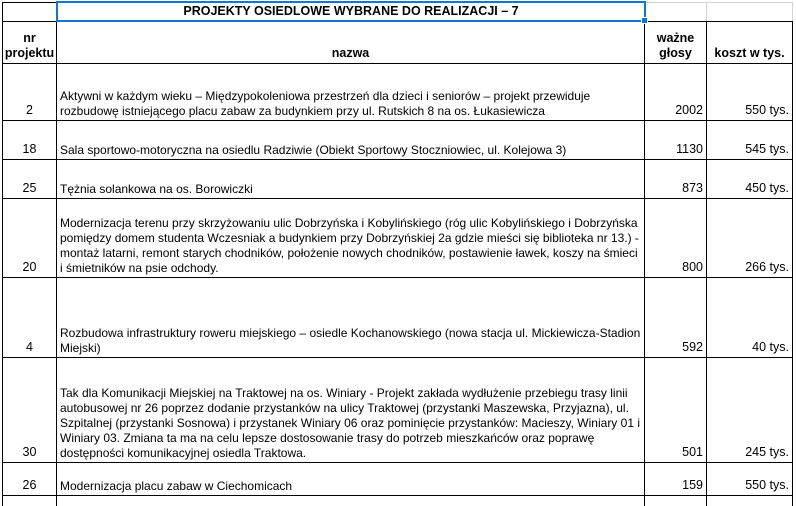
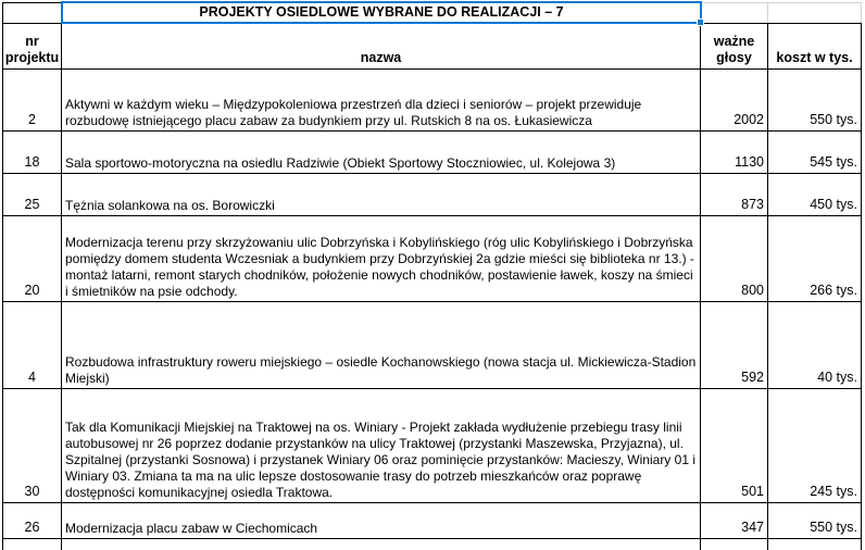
  PROJEKTY OSIEDLOWE WYBRANE DO REALIZACJI – 7
  nr projektu
  nazwa
  ważne głosy
  koszt w tys.
  2
  Aktywni w każdym wieku – Międzypokoleniowa przestrzeń dla dzieci i seniorów – projekt przewiduje rozbudowę istniejącego placu zabaw za budynkiem przy ul. Rutskich 8 na os. Łukasiewicza
  2002
  550 tys.
  18
  Sala sportowo-motoryczna na osiedlu Radziwie (Obiekt Sportowy Stoczniowiec, ul. Kolejowa 3)
  1130
  545 tys.
  25
  Tężnia solankowa na os. Borowiczki
  873
  450 tys.
  20
  Modernizacja terenu przy skrzyżowaniu ulic Dobrzyńska i Kobylińskiego (róg ulic Kobylińskiego i Dobrzyńska pomiędzy domem studenta Wczesniak a budynkiem przy Dobrzyńskiej 2a gdzie mieści się biblioteka nr 13.) - montaż latarni, remont starych chodników, położenie nowych chodników, postawienie ławek, koszy na śmieci i śmietników na psie odchody.
  800
  266 tys.
  4
  Rozbudowa infrastruktury roweru miejskiego – osiedle Kochanowskiego (nowa stacja ul. Mickiewicza-Stadion Miejski)
  592
  40 tys.
  30
- Tak dla Komunikacji Miejskiej na Traktowej na os. Winiary - Projekt zakłada wydłużenie przebiegu trasy linii autobusowej nr 26 poprzez dodanie przystanków na ulicy Traktowej (przystanki Maszewska, Przyjazna), ul. Szpitalnej (przystanki Sosnowa) i przystanek Winiary 06 oraz pominięcie przystanków: Macieszy, Winiary 01 i Winiary 03. Zmiana ta ma na celu lepsze dostosowanie trasy do potrzeb mieszkańców oraz poprawę dostępności komunikacyjnej osiedla Traktowa.
+ Tak dla Komunikacji Miejskiej na Traktowej na os. Winiary - Projekt zakłada wydłużenie przebiegu trasy linii autobusowej nr 26 poprzez dodanie przystanków na ulicy Traktowej (przystanki Maszewska, Przyjazna), ul. Szpitalnej (przystanki Sosnowa) i przystanek Winiary 06 oraz pominięcie przystanków: Macieszy, Winiary 01 i Winiary 03. Zmiana ta ma na ulic lepsze dostosowanie trasy do potrzeb mieszkańców oraz poprawę dostępności komunikacyjnej osiedla Traktowa.
  501
  245 tys.
  26
  Modernizacja placu zabaw w Ciechomicach
- 159
+ 347
  550 tys.
